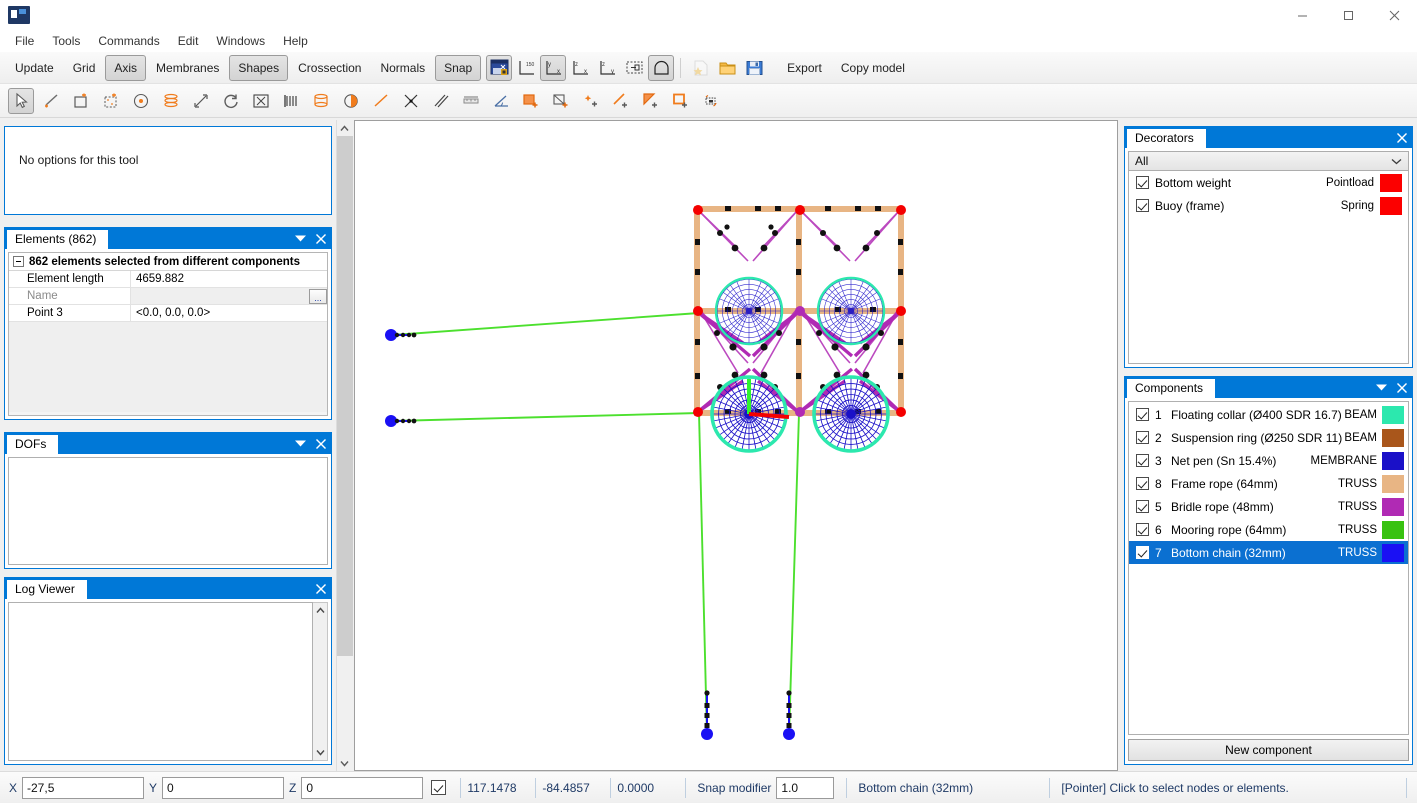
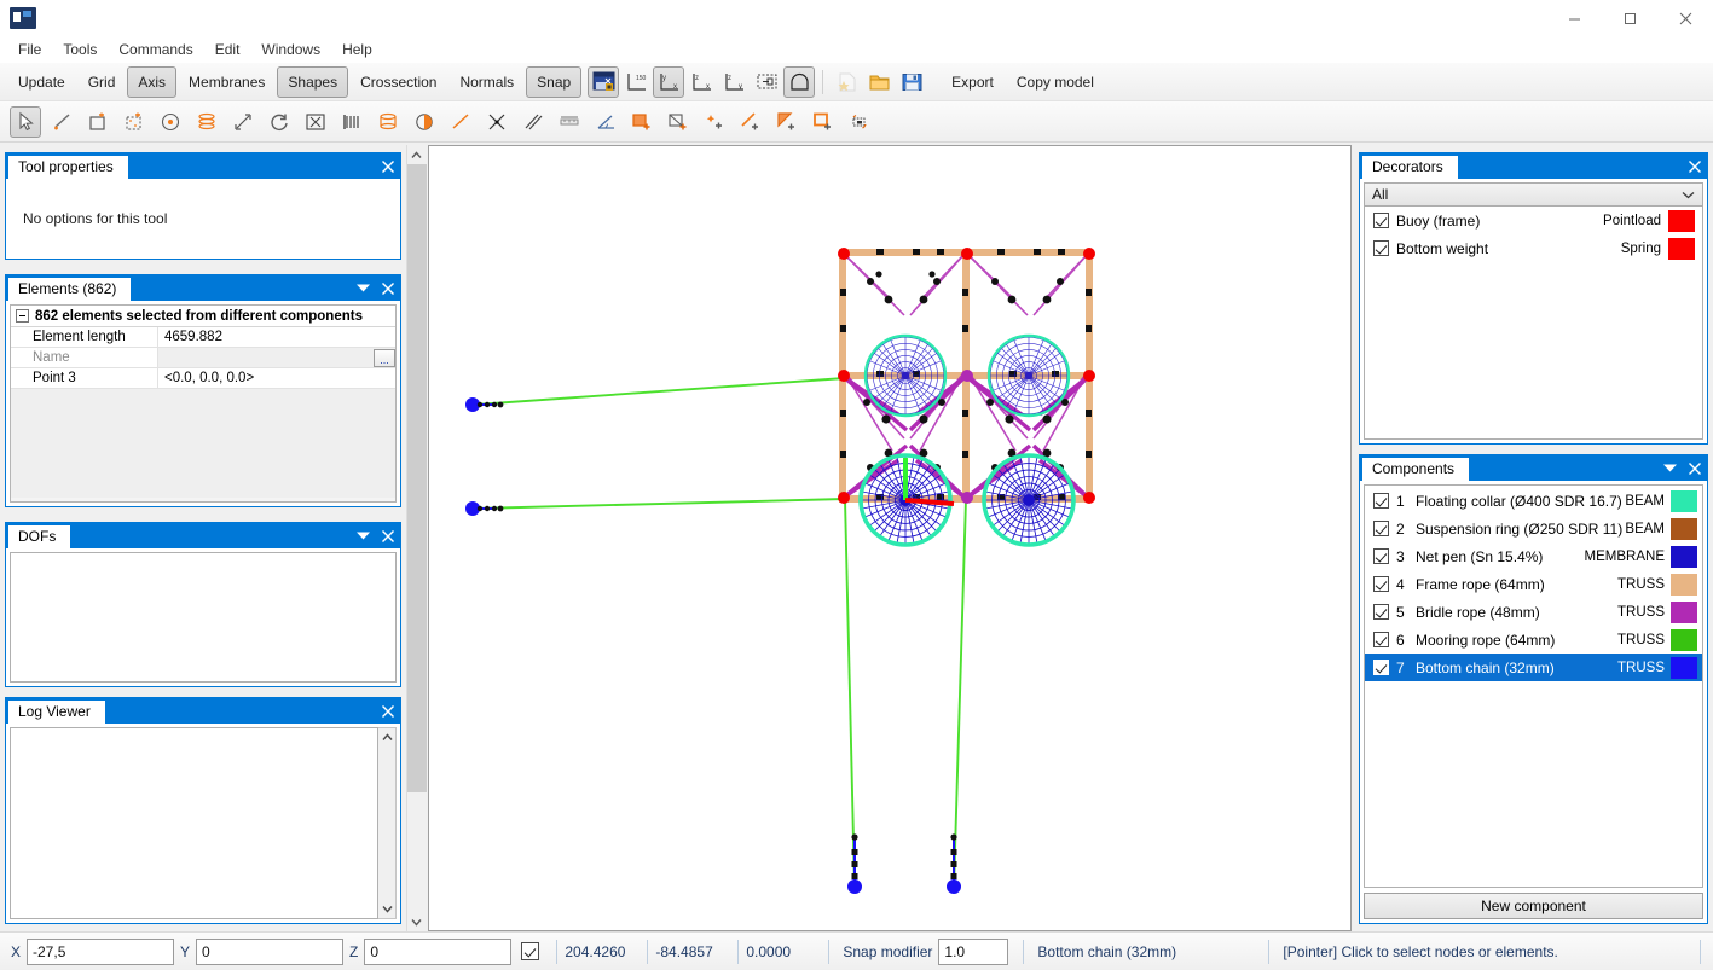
  File
  Tools
  Commands
  Edit
  Windows
  Help
  Update
  Grid
  Axis
  Membranes
  Shapes
  Crossection
  Normals
  Snap
  Export
  Copy model
+ Tool properties
  No options for this tool
  Elements (862)
  862 elements selected from different components
  Element length
  4659.882
  Name
  ...
  Point 3
  <0.0, 0.0, 0.0>
  DOFs
  Log Viewer
  Decorators
  All
- Bottom weight
+ Buoy (frame)
  Pointload
- Buoy (frame)
+ Bottom weight
  Spring
  Components
  1
  Floating collar (Ø400 SDR 16.7)
  BEAM
  2
  Suspension ring (Ø250 SDR 11)
  BEAM
  3
  Net pen (Sn 15.4%)
  MEMBRANE
- 8
+ 4
  Frame rope (64mm)
  TRUSS
  5
  Bridle rope (48mm)
  TRUSS
  6
  Mooring rope (64mm)
  TRUSS
  7
  Bottom chain (32mm)
  TRUSS
  New component
  X
  -27,5
  Y
  0
  Z
  0
- 117.1478
+ 204.4260
  -84.4857
  0.0000
  Snap modifier
  1.0
  Bottom chain (32mm)
  [Pointer] Click to select nodes or elements.
